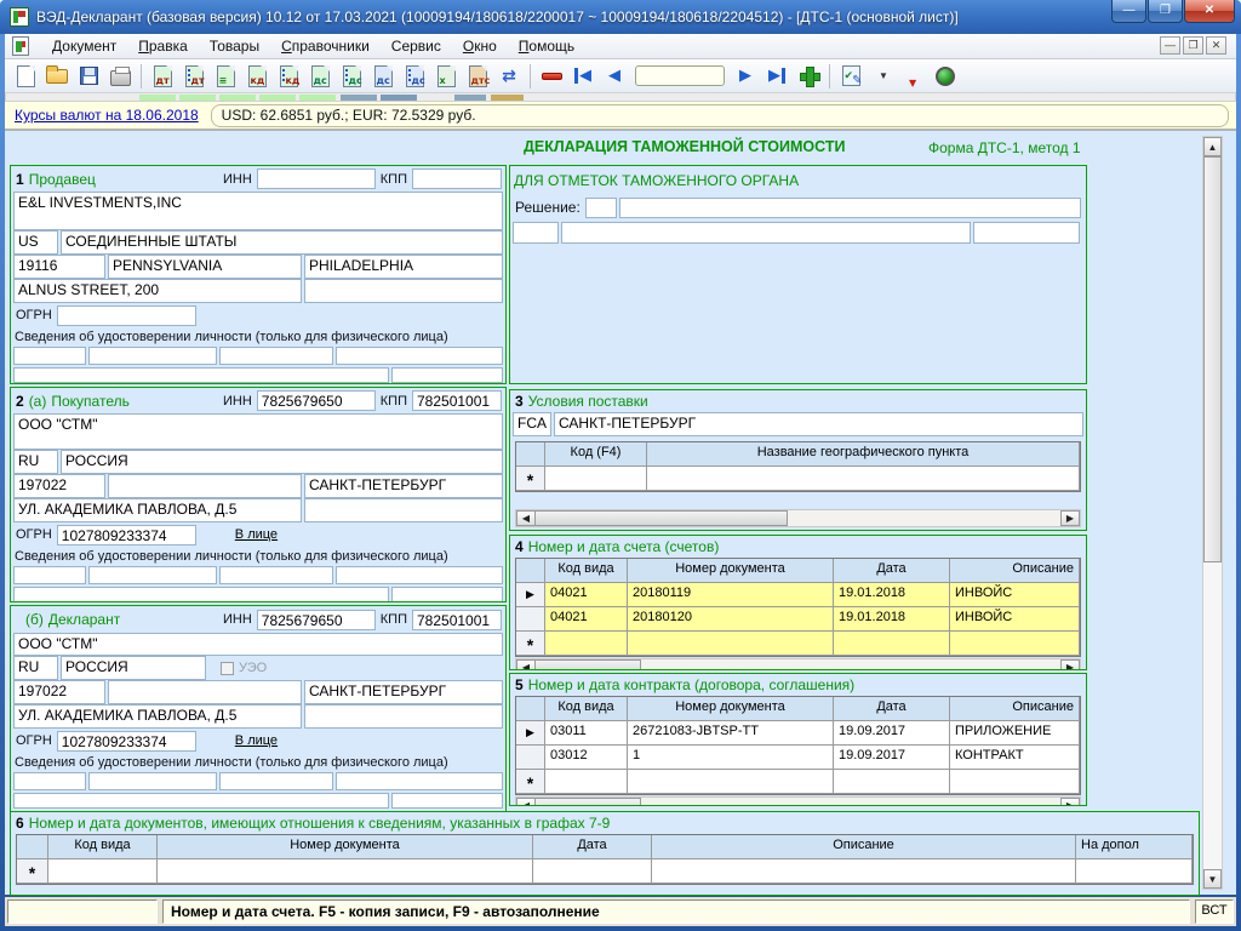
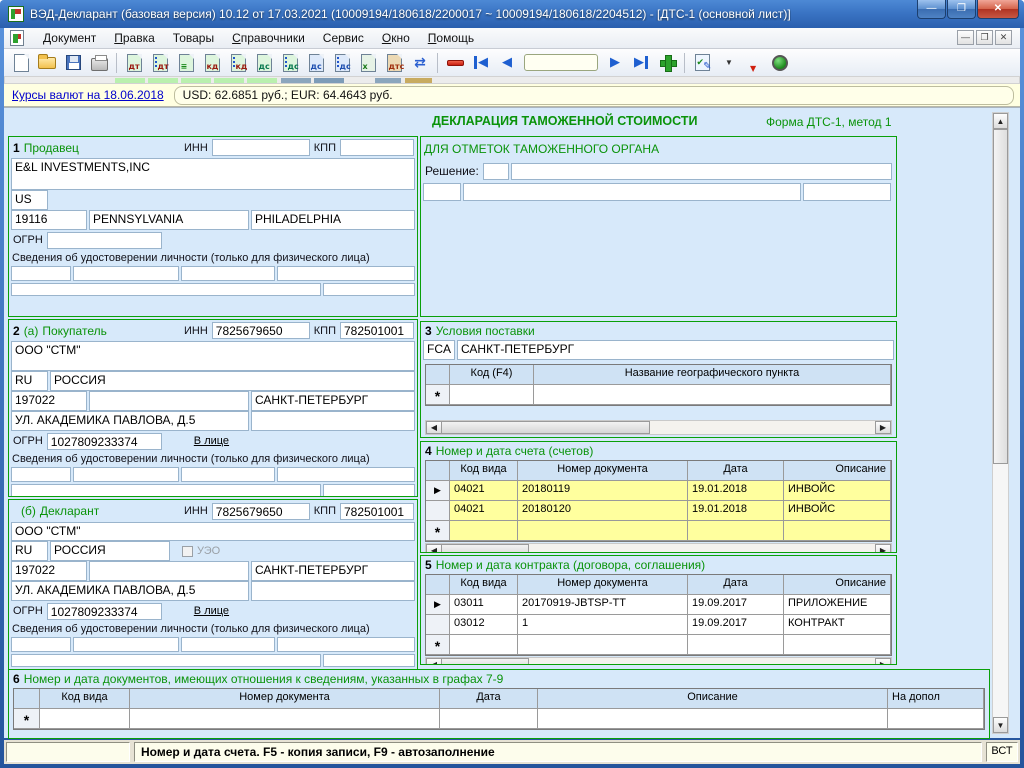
  ВЭД-Декларант (базовая версия) 10.12 от 17.03.2021 (10009194/180618/2200017 ~ 10009194/180618/2204512) - [ДТС-1 (основной лист)]
  —
  ❐
  ✕
  Документ Правка Товары Справочники Сервис Окно Помощь
  —
  ❐
  ✕
  дт
  дт
  ≡
  кд
  кд
  дс
  дс
  дс
  дс
  x
  дтс
  ⇄
  ◀
  ◀
  ▶
  ▶
  ▼
  Курсы валют на 18.06.2018
- USD: 62.6851 руб.; EUR: 72.5329 руб.
+ USD: 62.6851 руб.; EUR: 64.4643 руб.
  ДЕКЛАРАЦИЯ ТАМОЖЕННОЙ СТОИМОСТИ
  Форма ДТС-1, метод 1
  1
  Продавец
  ИНН
  КПП
  E&L INVESTMENTS,INC
  US
- СОЕДИНЕННЫЕ ШТАТЫ
  19116
  PENNSYLVANIA
  PHILADELPHIA
- ALNUS STREET, 200
  ОГРН
  Сведения об удостоверении личности (только для физического лица)
  2
  (а)
  Покупатель
  ИНН
  7825679650
  КПП
  782501001
  ООО "СТМ"
  RU
  РОССИЯ
  197022
  САНКТ-ПЕТЕРБУРГ
  УЛ. АКАДЕМИКА ПАВЛОВА, Д.5
  ОГРН
  1027809233374
  В лице
  Сведения об удостоверении личности (только для физического лица)
  (б)
  Декларант
  ИНН
  7825679650
  КПП
  782501001
  ООО "СТМ"
  RU
  РОССИЯ
  УЭО
  197022
  САНКТ-ПЕТЕРБУРГ
  УЛ. АКАДЕМИКА ПАВЛОВА, Д.5
  ОГРН
  1027809233374
  В лице
  Сведения об удостоверении личности (только для физического лица)
  ДЛЯ ОТМЕТОК ТАМОЖЕННОГО ОРГАНА
  Решение:
  3
  Условия поставки
  FCA
  САНКТ-ПЕТЕРБУРГ
  Код (F4)
  Название географического пункта
  *
  ◀
  ▶
  4
  Номер и дата счета (счетов)
  Код вида
  Номер документа
  Дата
  Описание
  ▶
  04021
  20180119
  19.01.2018
  ИНВОЙС
  04021
  20180120
  19.01.2018
  ИНВОЙС
  *
  ◀
  ▶
  5
  Номер и дата контракта (договора, соглашения)
  Код вида
  Номер документа
  Дата
  Описание
  ▶
  03011
- 26721083-JBTSP-TT
+ 20170919-JBTSP-TT
  19.09.2017
  ПРИЛОЖЕНИЕ
  03012
  1
  19.09.2017
  КОНТРАКТ
  *
  6
  Номер и дата документов, имеющих отношения к сведениям, указанных в графах 7-9
  Код вида
  Номер документа
  Дата
  Описание
  На допол
  *
  ▲
  ▼
  Номер и дата счета. F5 - копия записи, F9 - автозаполнение
  ВСТ
